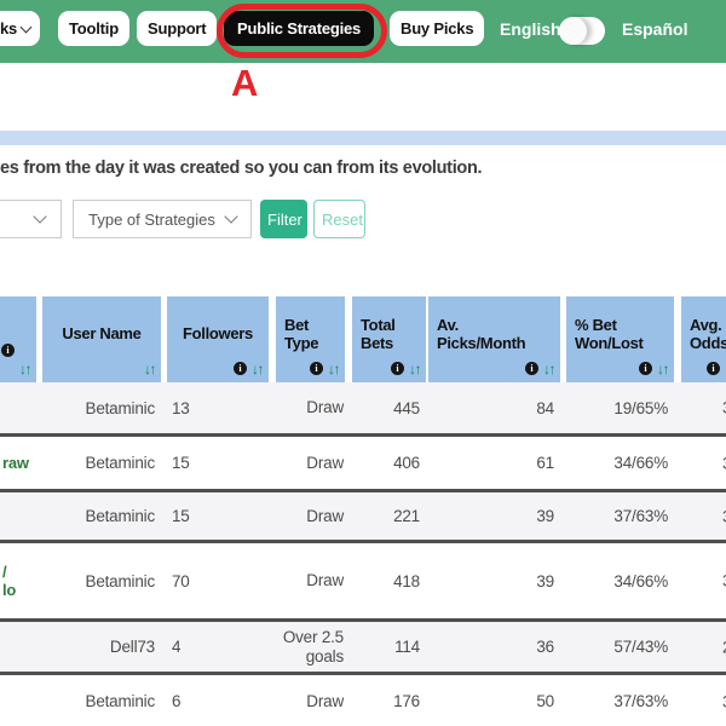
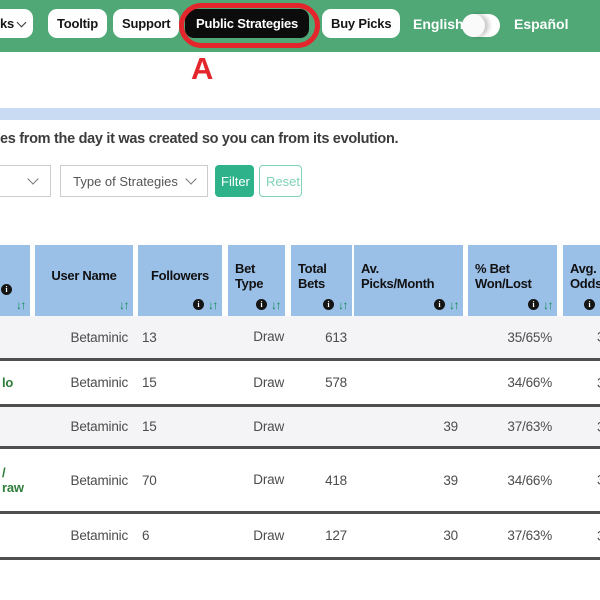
  ks
  Tooltip
  Support
  Public Strategies
  Buy Picks
  English
  Español
  A
  es from the day it was created so you can from its evolution.
  Type of Strategies
  Filter
  Reset
  User Name
  Followers
  Bet
  Type
  Total
  Bets
  Av.
  Picks/Month
  % Bet
  Won/Lost
  Avg.
  Odds
  Betaminic
  13
  Draw
- 445
+ 613
- 84
- 19/65%
+ 35/65%
- raw
+ lo
  Betaminic
  15
  Draw
- 406
+ 578
- 61
  34/66%
  Betaminic
  15
  Draw
- 221
  39
  37/63%
  /
- lo
+ raw
  Betaminic
  70
  Draw
  418
  39
  34/66%
- Dell73
- 4
- Over 2.5
- goals
- 114
- 36
- 57/43%
  Betaminic
  6
  Draw
- 176
+ 127
- 50
+ 30
  37/63%
